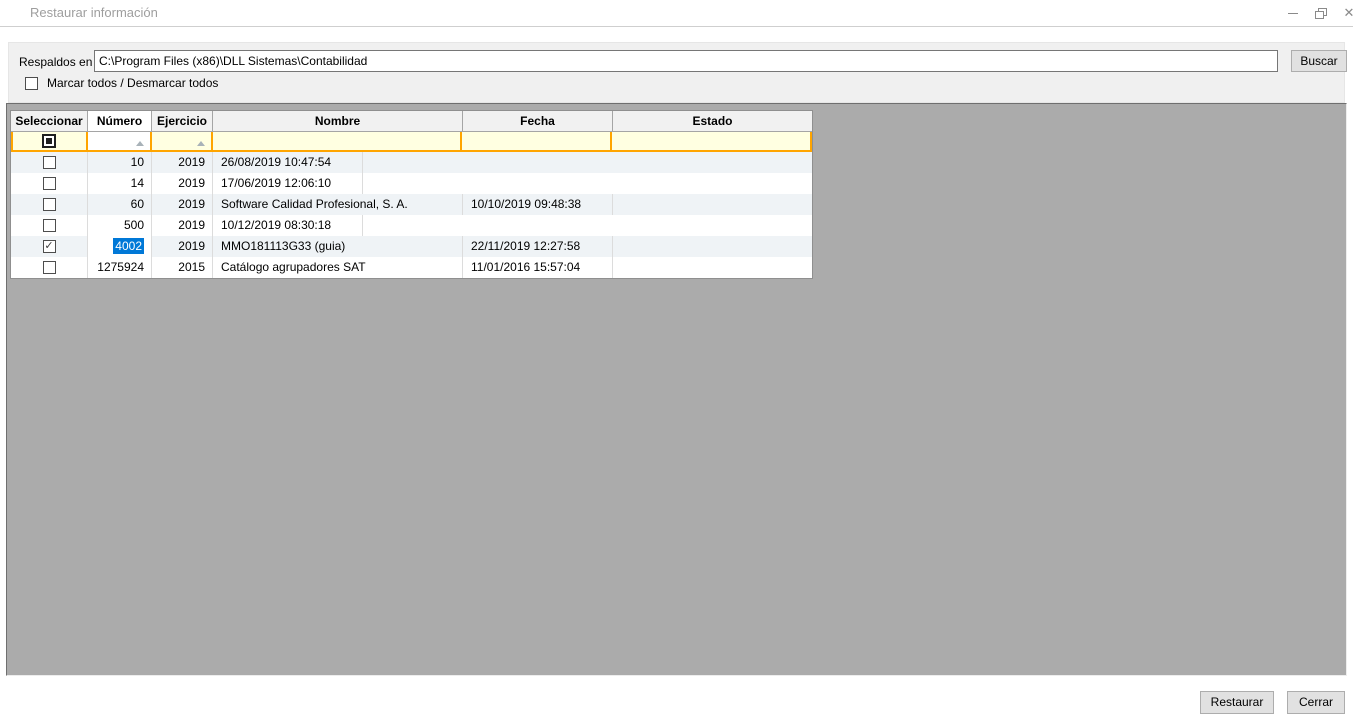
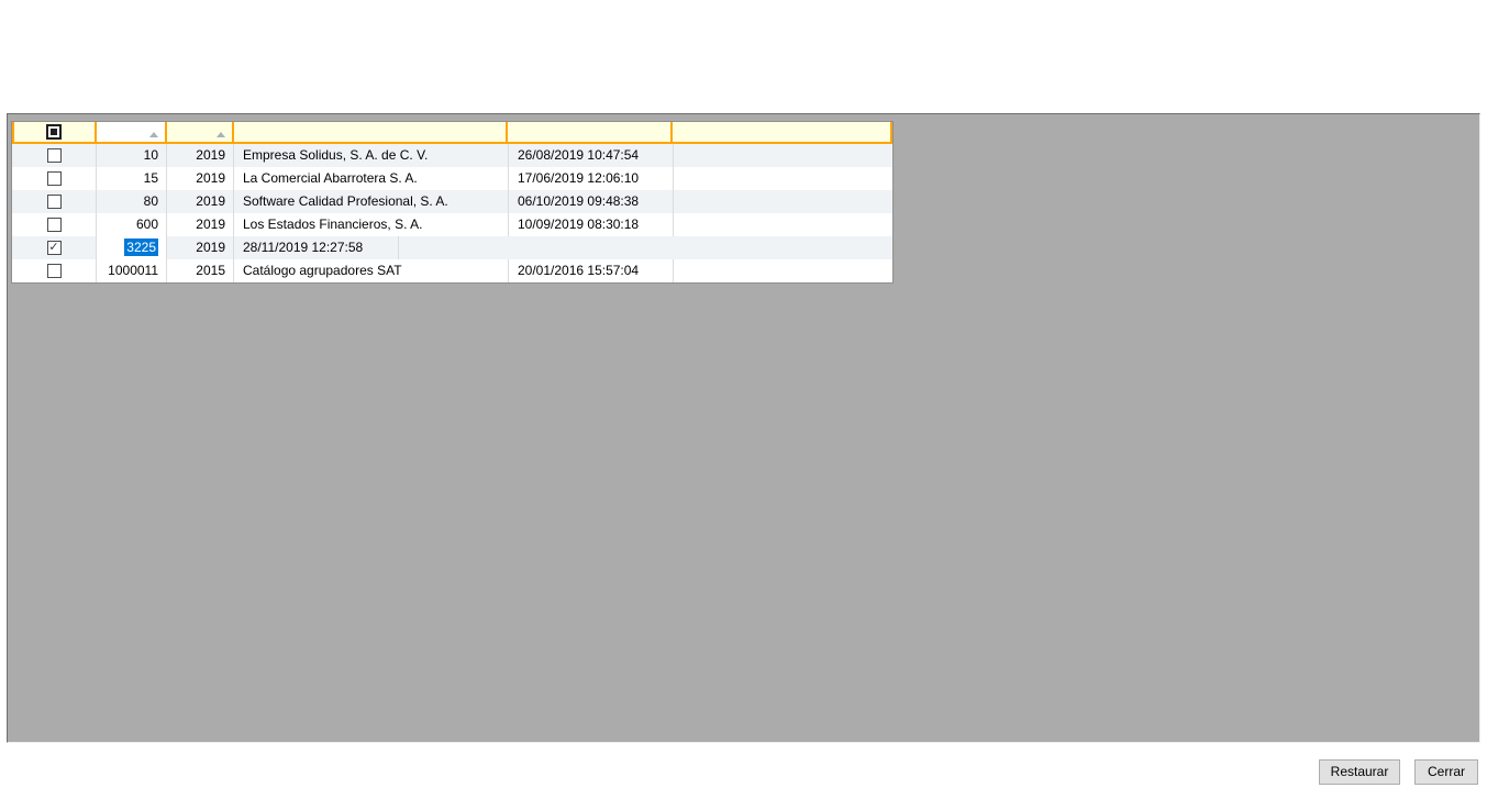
- Restaurar información
- ✕
- Respaldos en
- C:\Program Files (x86)\DLL Sistemas\Contabilidad
- Buscar
- Marcar todos / Desmarcar todos
- Seleccionar
- Número
- Ejercicio
- Nombre
- Fecha
- Estado
  10
  2019
+ Empresa Solidus, S. A. de C. V.
  26/08/2019 10:47:54
- 14
+ 15
  2019
+ La Comercial Abarrotera S. A.
  17/06/2019 12:06:10
- 60
+ 80
  2019
  Software Calidad Profesional, S. A.
- 10/10/2019 09:48:38
+ 06/10/2019 09:48:38
- 500
+ 600
  2019
+ Los Estados Financieros, S. A.
- 10/12/2019 08:30:18
+ 10/09/2019 08:30:18
- 4002
+ 3225
  2019
- MMO181113G33 (guia)
- 22/11/2019 12:27:58
+ 28/11/2019 12:27:58
- 1275924
+ 1000011
  2015
  Catálogo agrupadores SAT
- 11/01/2016 15:57:04
+ 20/01/2016 15:57:04
  Restaurar
  Cerrar
